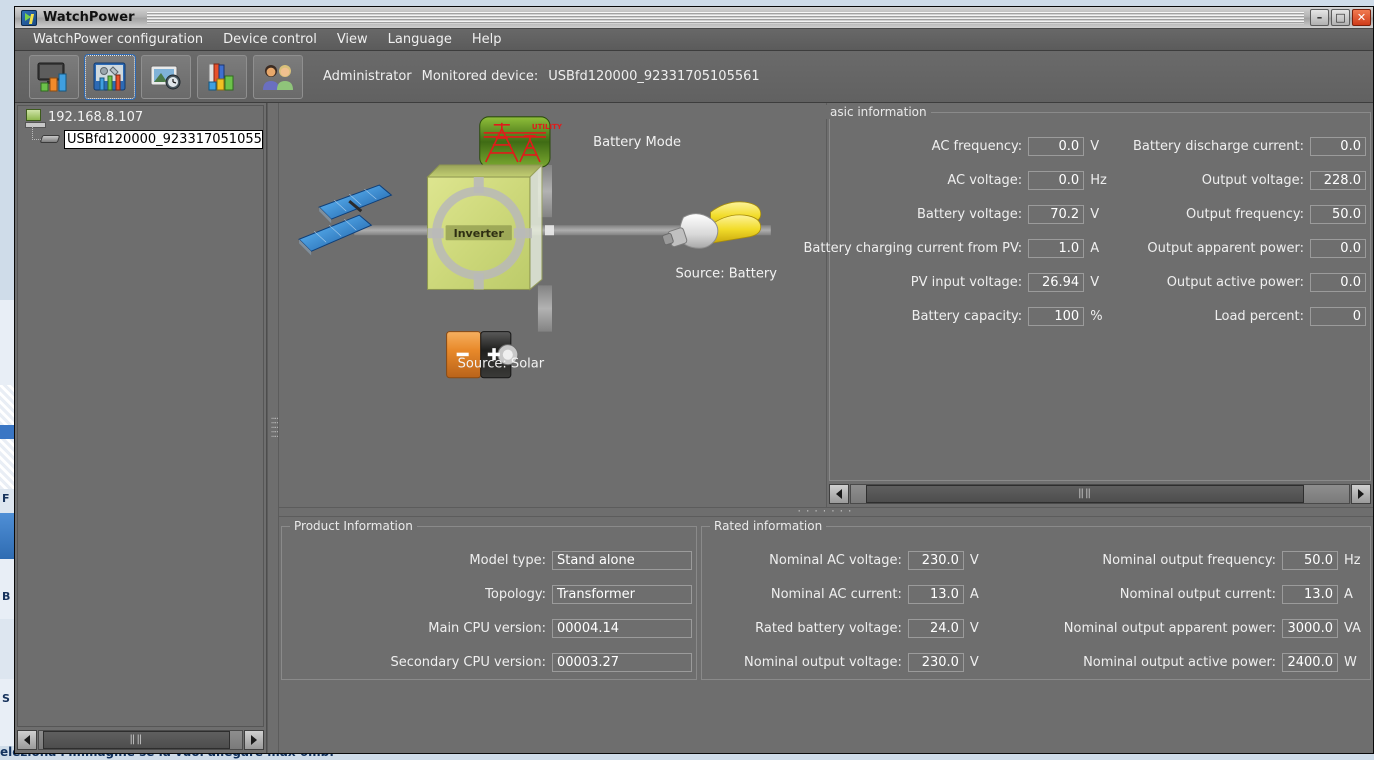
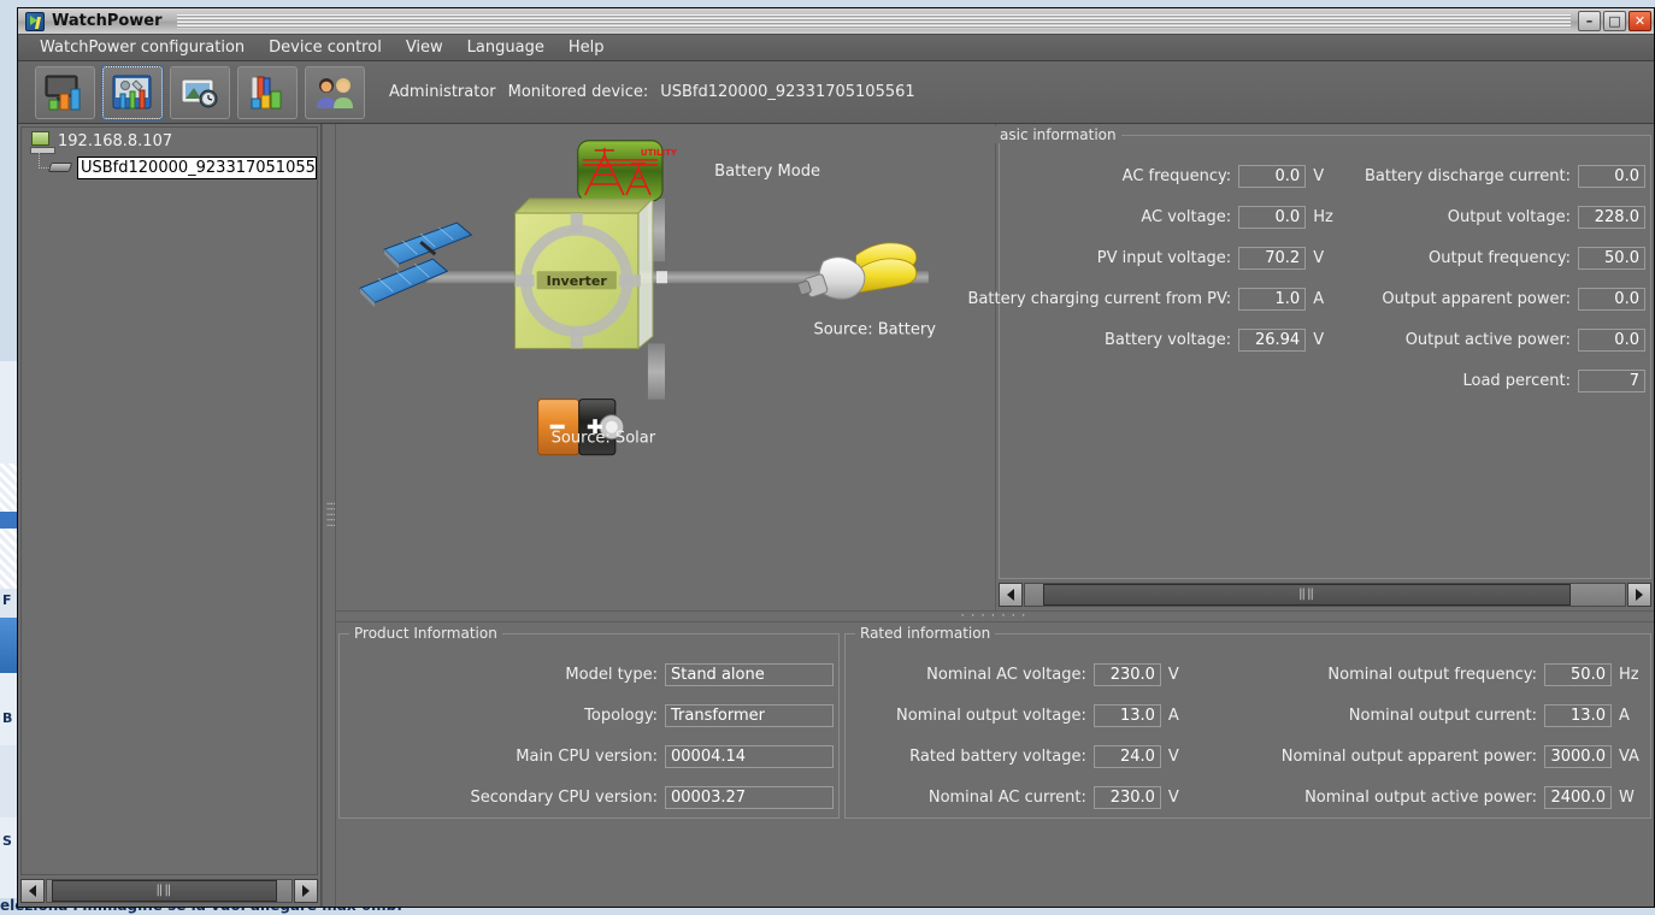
  F
  B
  S
  WatchPower
  –
  □
  ✕
  WatchPower configuration
  Device control
  View
  Language
  Help
  Administrator Monitored device: USBfd120000_92331705105561
  192.168.8.107
  USBfd120000_923317051055
  ‖‖
  UTILITY
  Inverter
  Battery Mode
  Source: Battery
  Source: Solar
  asic information
  AC frequency:
  0.0
  V
  AC voltage:
  0.0
  Hz
- Battery voltage:
+ PV input voltage:
  70.2
  V
  Battery charging current from PV:
  1.0
  A
- PV input voltage:
+ Battery voltage:
  26.94
  V
- Battery capacity:
- 100
- %
  Battery discharge current:
  0.0
  Output voltage:
  228.0
  Output frequency:
  50.0
  Output apparent power:
  0.0
  Output active power:
  0.0
  Load percent:
- 0
+ 7
  ‖‖
  ·······
  Product Information
  Model type:
  Stand alone
  Topology:
  Transformer
  Main CPU version:
  00004.14
  Secondary CPU version:
  00003.27
  Rated information
  Nominal AC voltage:
  230.0
  V
- Nominal AC current:
+ Nominal output voltage:
  13.0
  A
  Rated battery voltage:
  24.0
  V
- Nominal output voltage:
+ Nominal AC current:
  230.0
  V
  Nominal output frequency:
  50.0
  Hz
  Nominal output current:
  13.0
  A
  Nominal output apparent power:
  3000.0
  VA
  Nominal output active power:
  2400.0
  W
